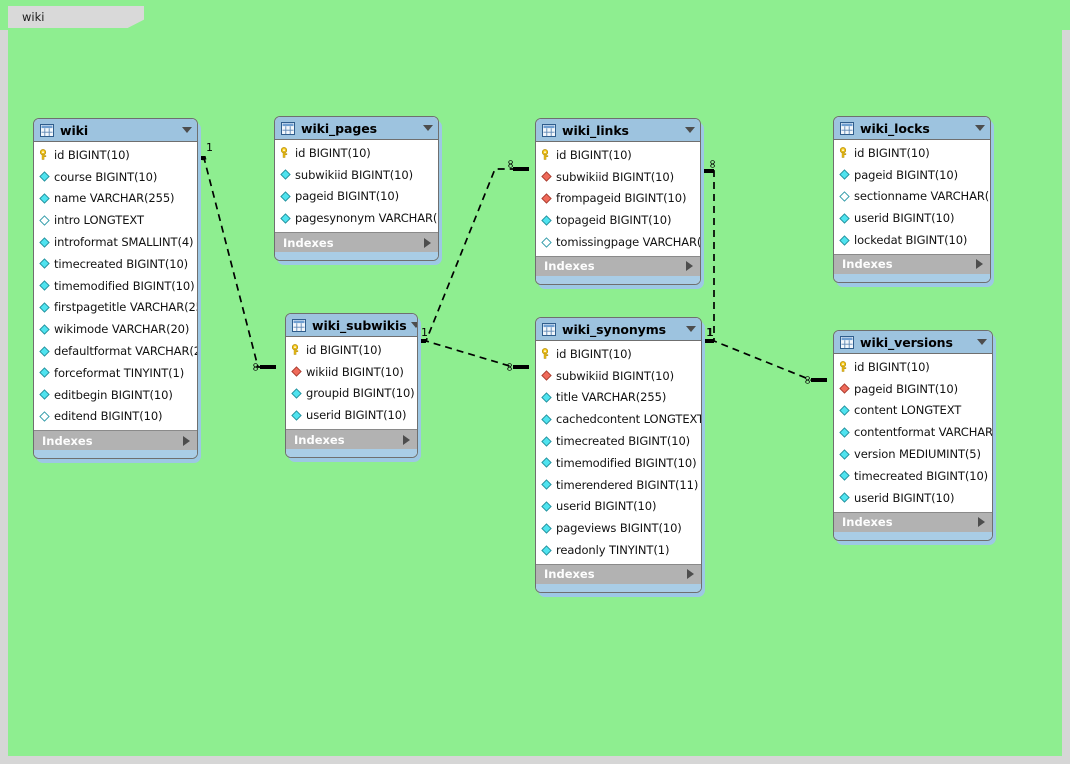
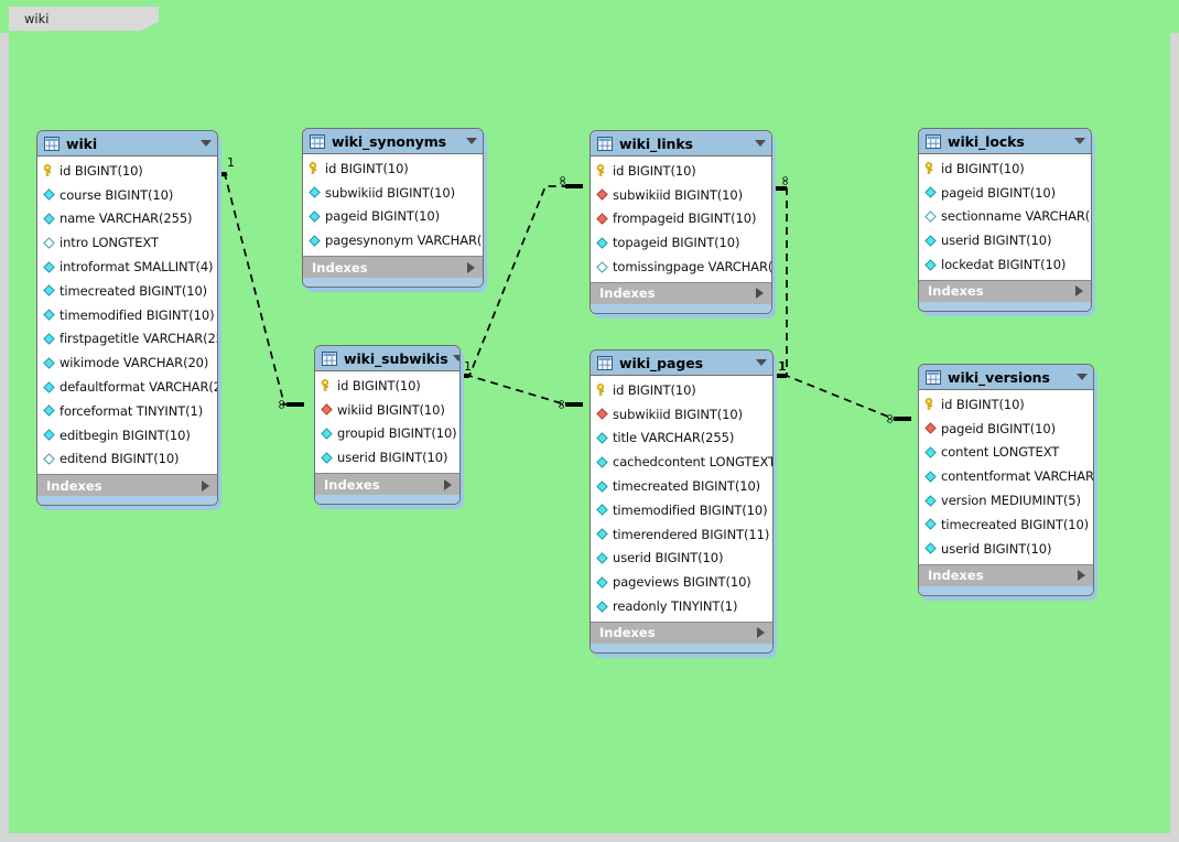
  wiki
  wiki
  id BIGINT(10)
  course BIGINT(10)
  name VARCHAR(255)
  intro LONGTEXT
  introformat SMALLINT(4)
  timecreated BIGINT(10)
  timemodified BIGINT(10)
  firstpagetitle VARCHAR(2
  wikimode VARCHAR(20)
  defaultformat VARCHAR(
  forceformat TINYINT(1)
  editbegin BIGINT(10)
  editend BIGINT(10)
  Indexes
- wiki_pages
+ wiki_synonyms
  id BIGINT(10)
  subwikiid BIGINT(10)
  pageid BIGINT(10)
  pagesynonym VARCHAR(
  Indexes
  wiki_links
  id BIGINT(10)
  subwikiid BIGINT(10)
  frompageid BIGINT(10)
  topageid BIGINT(10)
  tomissingpage VARCHAR(
  Indexes
  wiki_locks
  id BIGINT(10)
  pageid BIGINT(10)
  sectionname VARCHAR(
  userid BIGINT(10)
  lockedat BIGINT(10)
  Indexes
  wiki_subwikis
  id BIGINT(10)
  wikiid BIGINT(10)
  groupid BIGINT(10)
  userid BIGINT(10)
  Indexes
- wiki_synonyms
+ wiki_pages
  id BIGINT(10)
  subwikiid BIGINT(10)
  title VARCHAR(255)
  cachedcontent LONGTEXT
  timecreated BIGINT(10)
  timemodified BIGINT(10)
  timerendered BIGINT(11)
  userid BIGINT(10)
  pageviews BIGINT(10)
  readonly TINYINT(1)
  Indexes
  wiki_versions
  id BIGINT(10)
  pageid BIGINT(10)
  content LONGTEXT
  contentformat VARCHAR
  version MEDIUMINT(5)
  timecreated BIGINT(10)
  userid BIGINT(10)
  Indexes
  1
  1
  1
